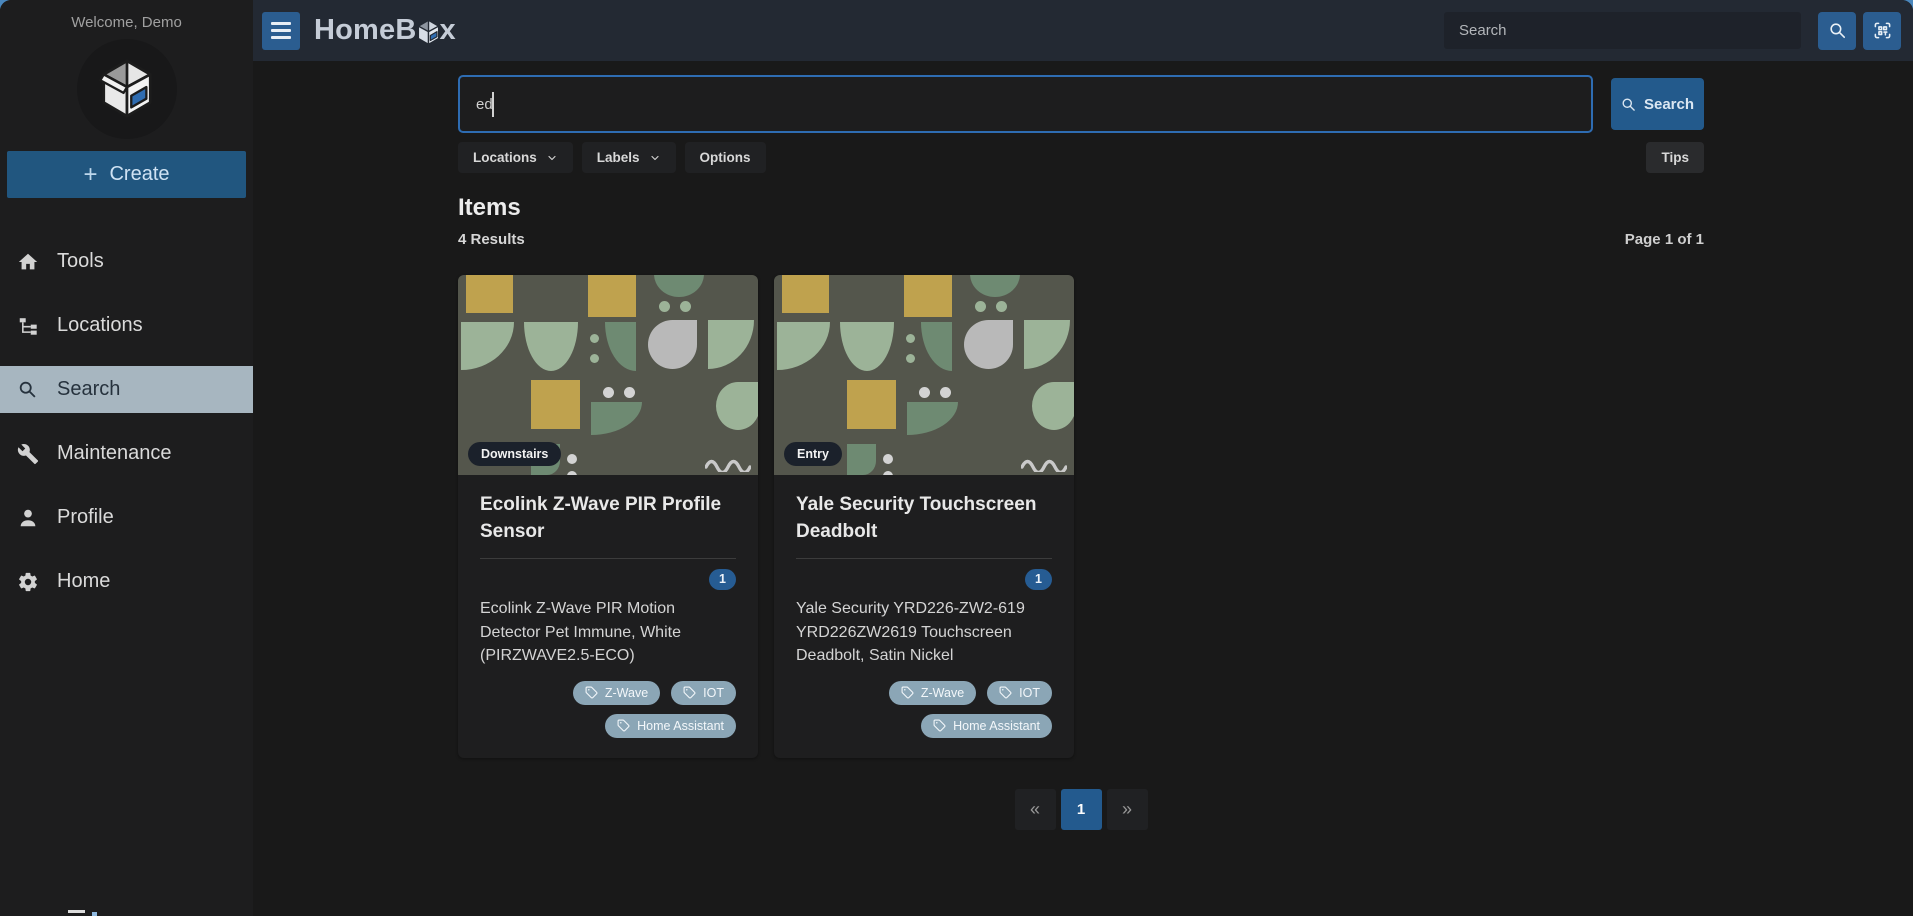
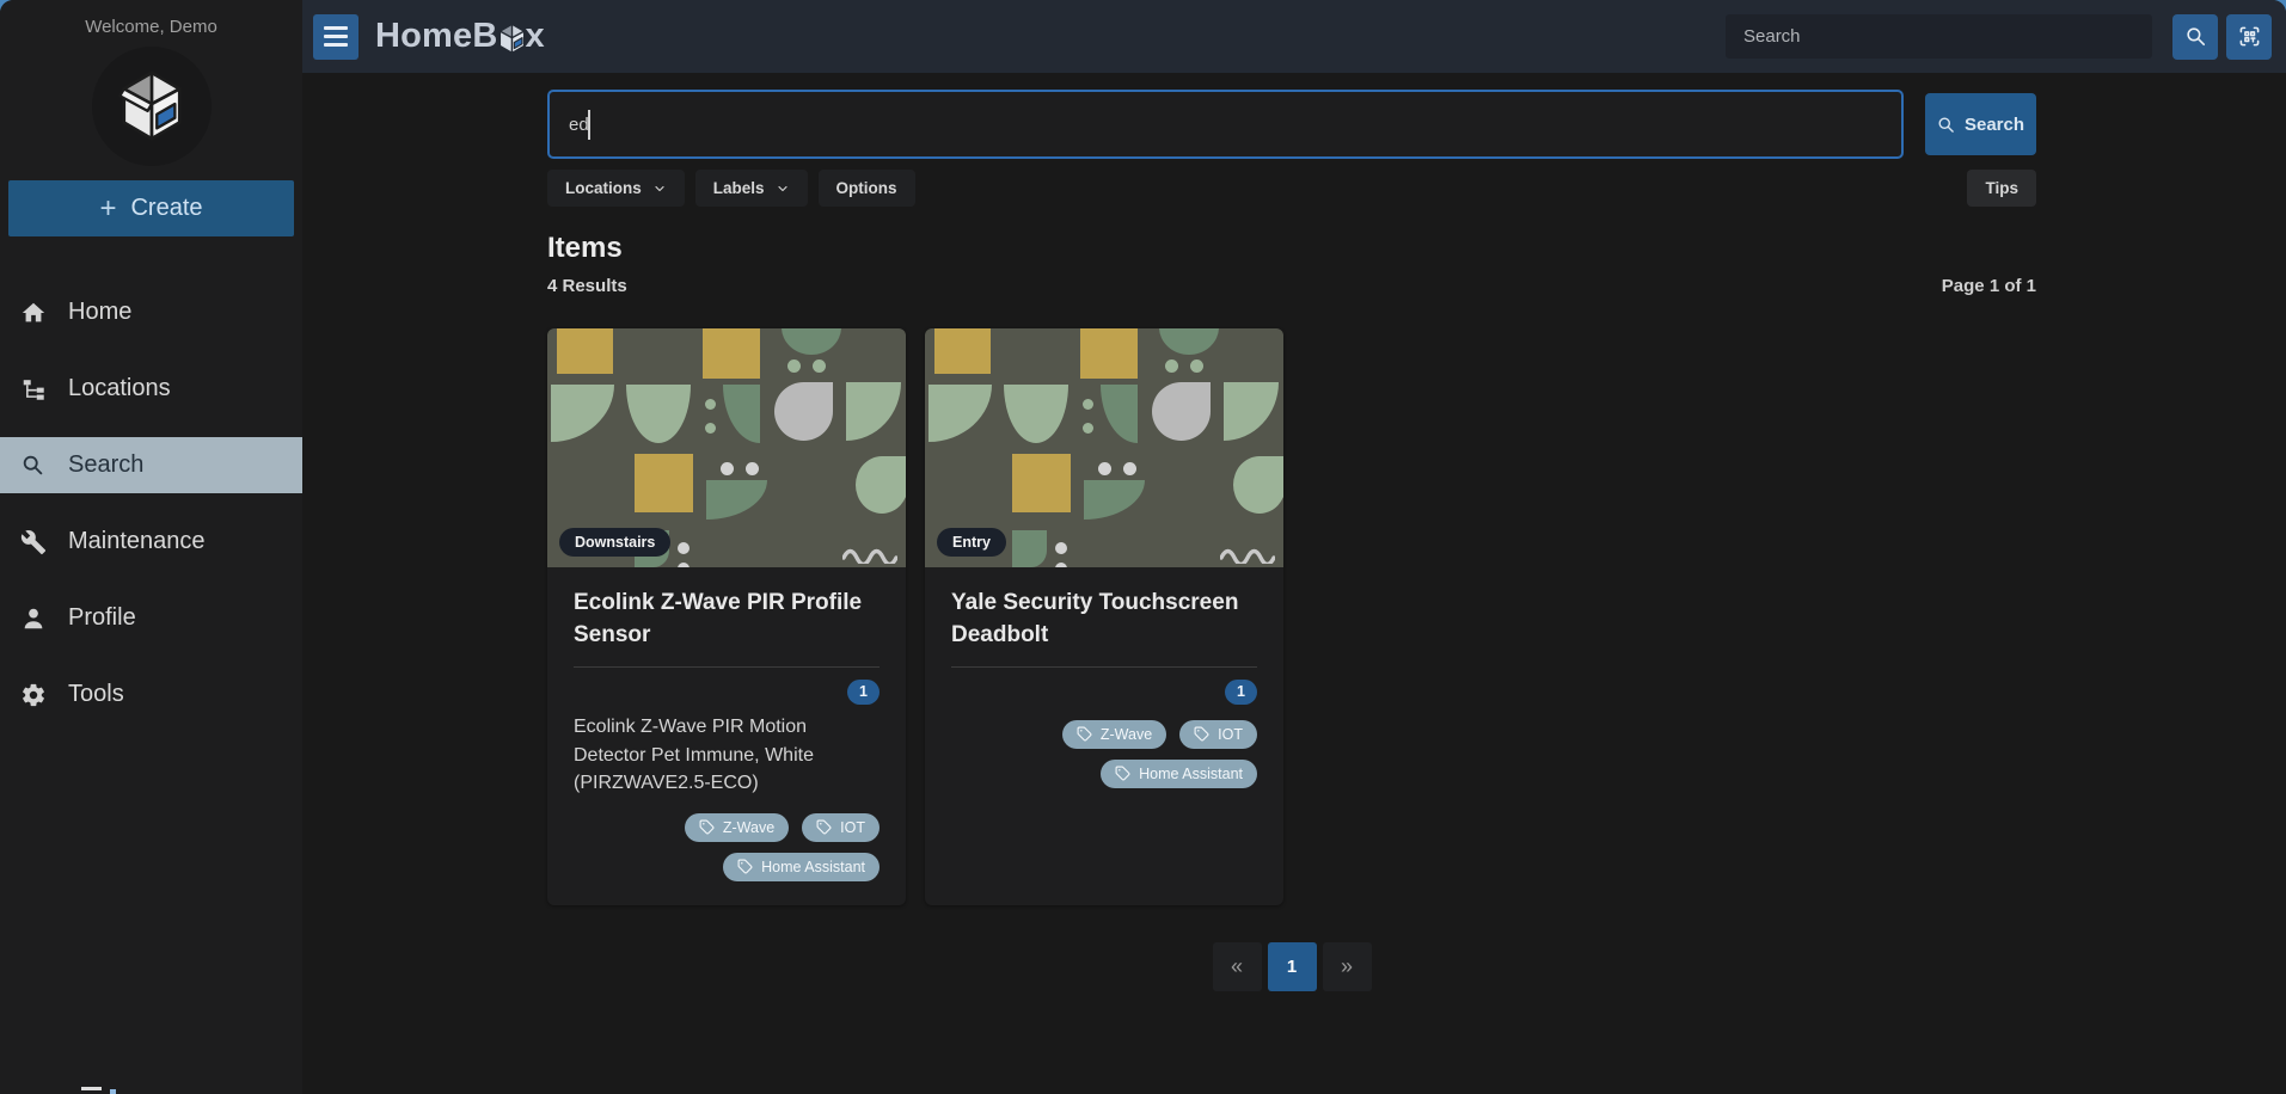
  Welcome, Demo
  +
  Create
- Tools
+ Home
  Locations
  Search
  Maintenance
  Profile
- Home
+ Tools
  HomeB
  x
  Search
  ed
  Search
  Locations
  Labels
  Options
  Tips
  Items
  4 Results
  Page 1 of 1
  Downstairs
  Ecolink Z-Wave PIR Profile Sensor
  1
  Ecolink Z-Wave PIR Motion Detector Pet Immune, White (PIRZWAVE2.5-ECO)
  Z-Wave
  IOT
  Home Assistant
  Entry
  Yale Security Touchscreen Deadbolt
  1
- Yale Security YRD226-ZW2-619 YRD226ZW2619 Touchscreen Deadbolt, Satin Nickel
  Z-Wave
  IOT
  Home Assistant
  «
  1
  »
